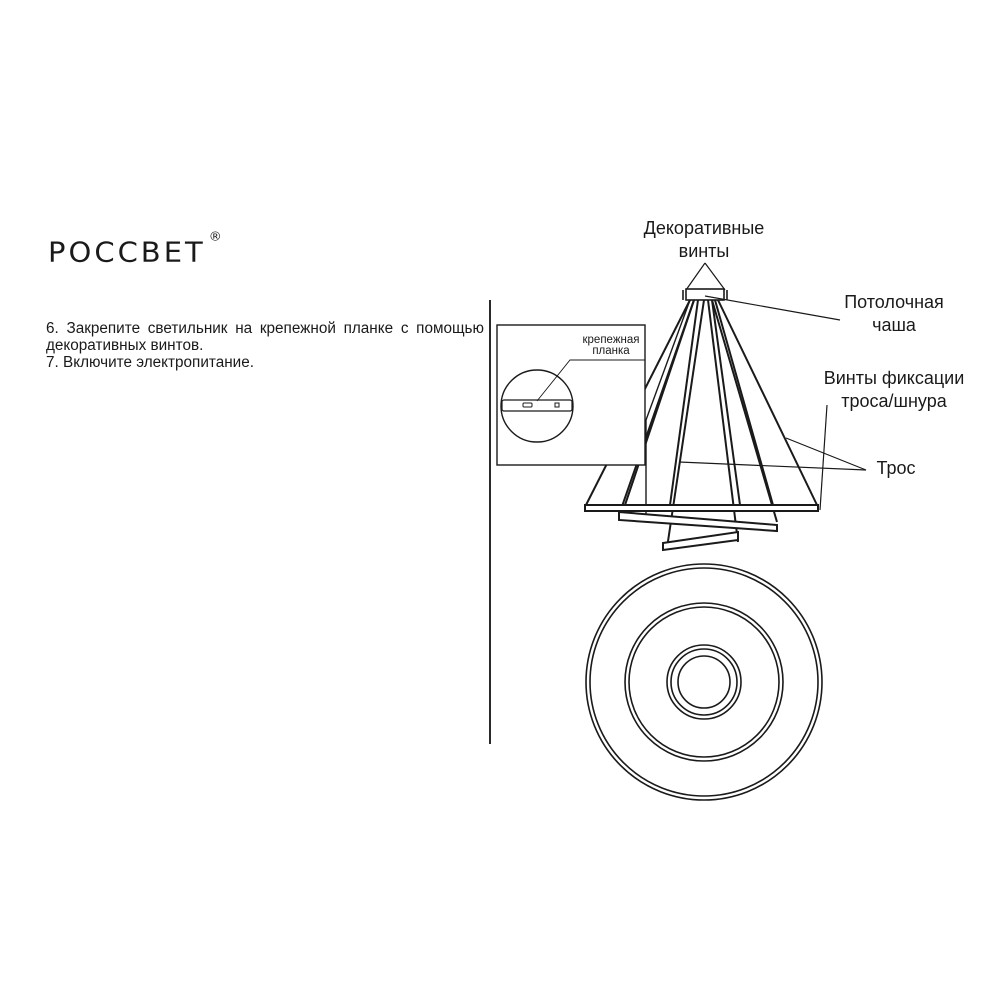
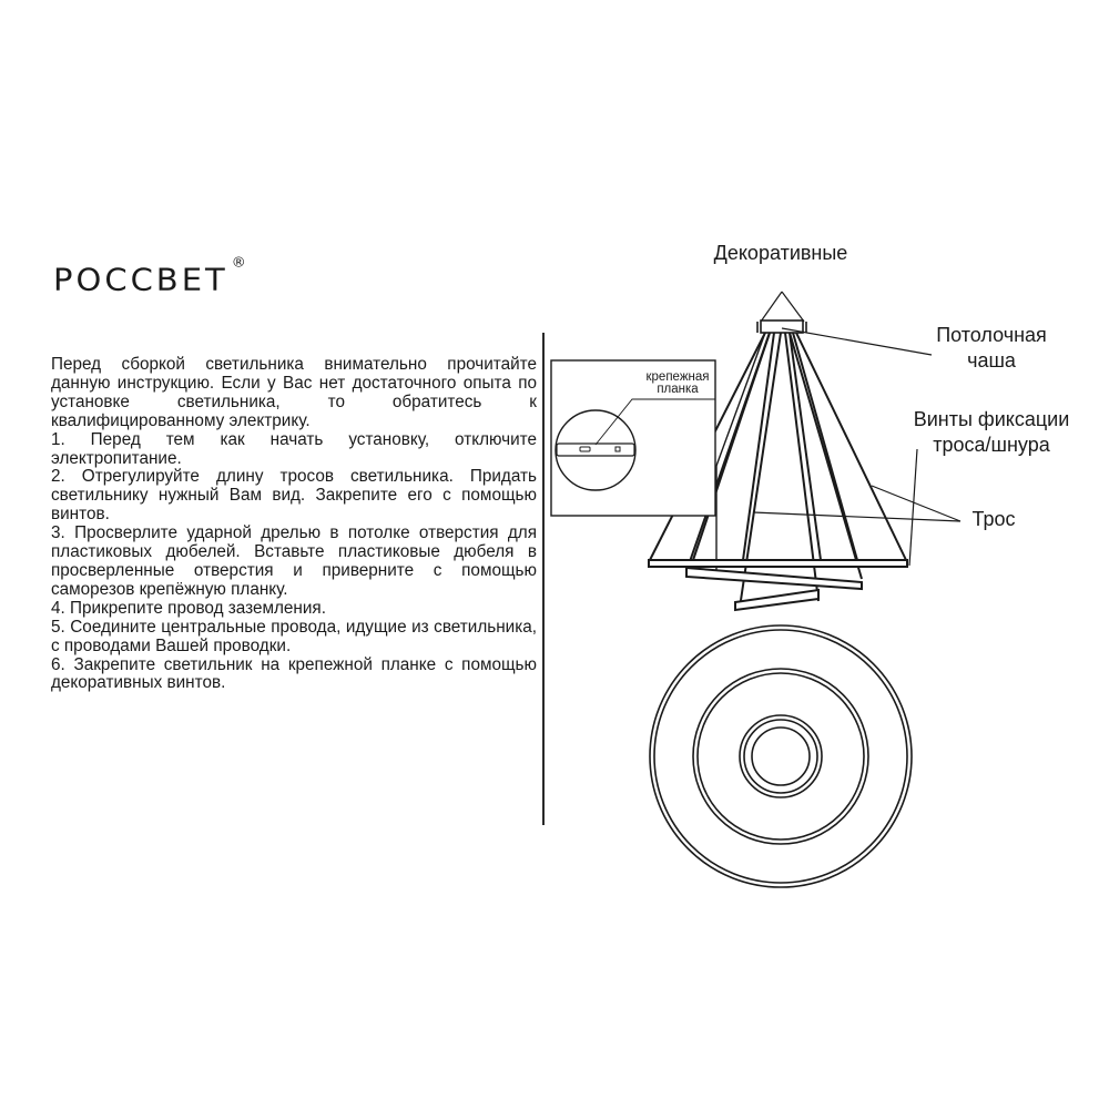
  РОССВЕТ
  ®
+ Перед сборкой светильника внимательно прочитайте данную инструкцию. Если у Вас нет достаточного опыта по установке светильника, то обратитесь к квалифицированному электрику.
+ 1. Перед тем как начать установку, отключите электропитание.
+ 2. Отрегулируйте длину тросов светильника. Придать светильнику нужный Вам вид. Закрепите его с помощью винтов.
+ 3. Просверлите ударной дрелью в потолке отверстия для пластиковых дюбелей. Вставьте пластиковые дюбеля в просверленные отверстия и приверните с помощью саморезов крепёжную планку.
+ 4. Прикрепите провод заземления.
+ 5. Соедините центральные провода, идущие из светильника, с проводами Вашей проводки.
  6. Закрепите светильник на крепежной планке с помощью декоративных винтов.
- 7. Включите электропитание.
  Декоративные
- винты
  Потолочная
  чаша
  Винты фиксации
  троса/шнура
  Трос
  крепежная
  планка
